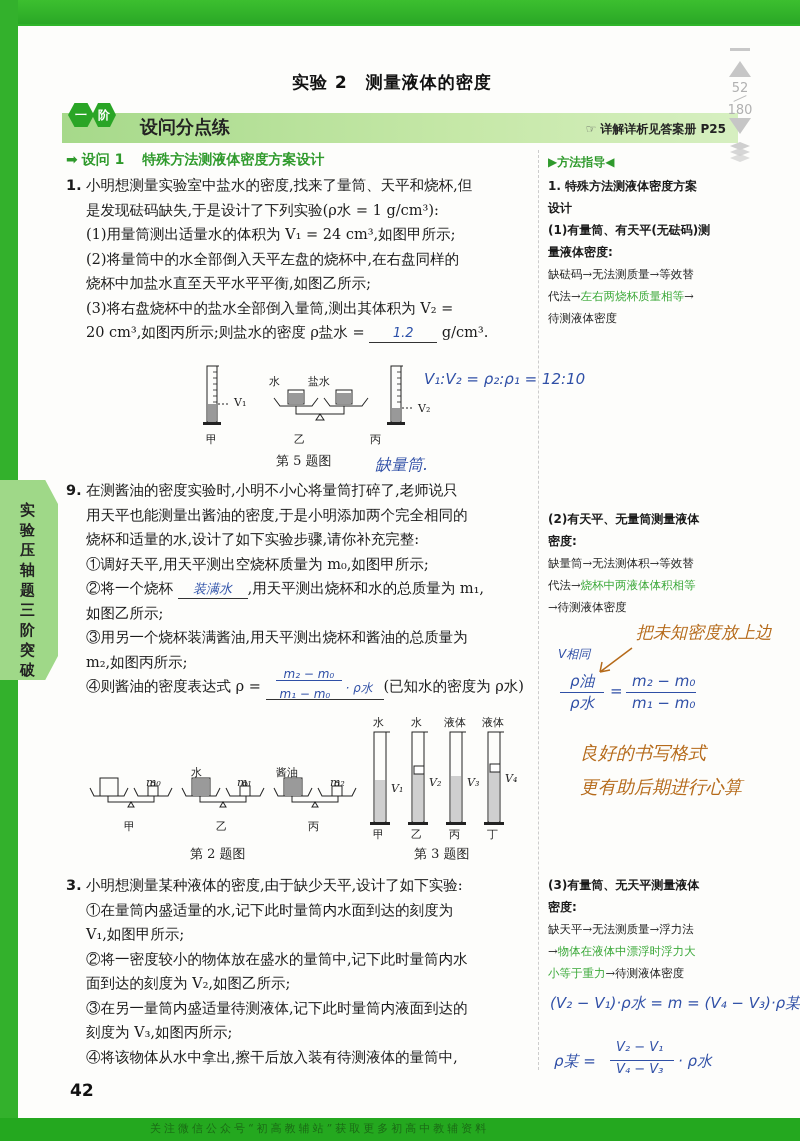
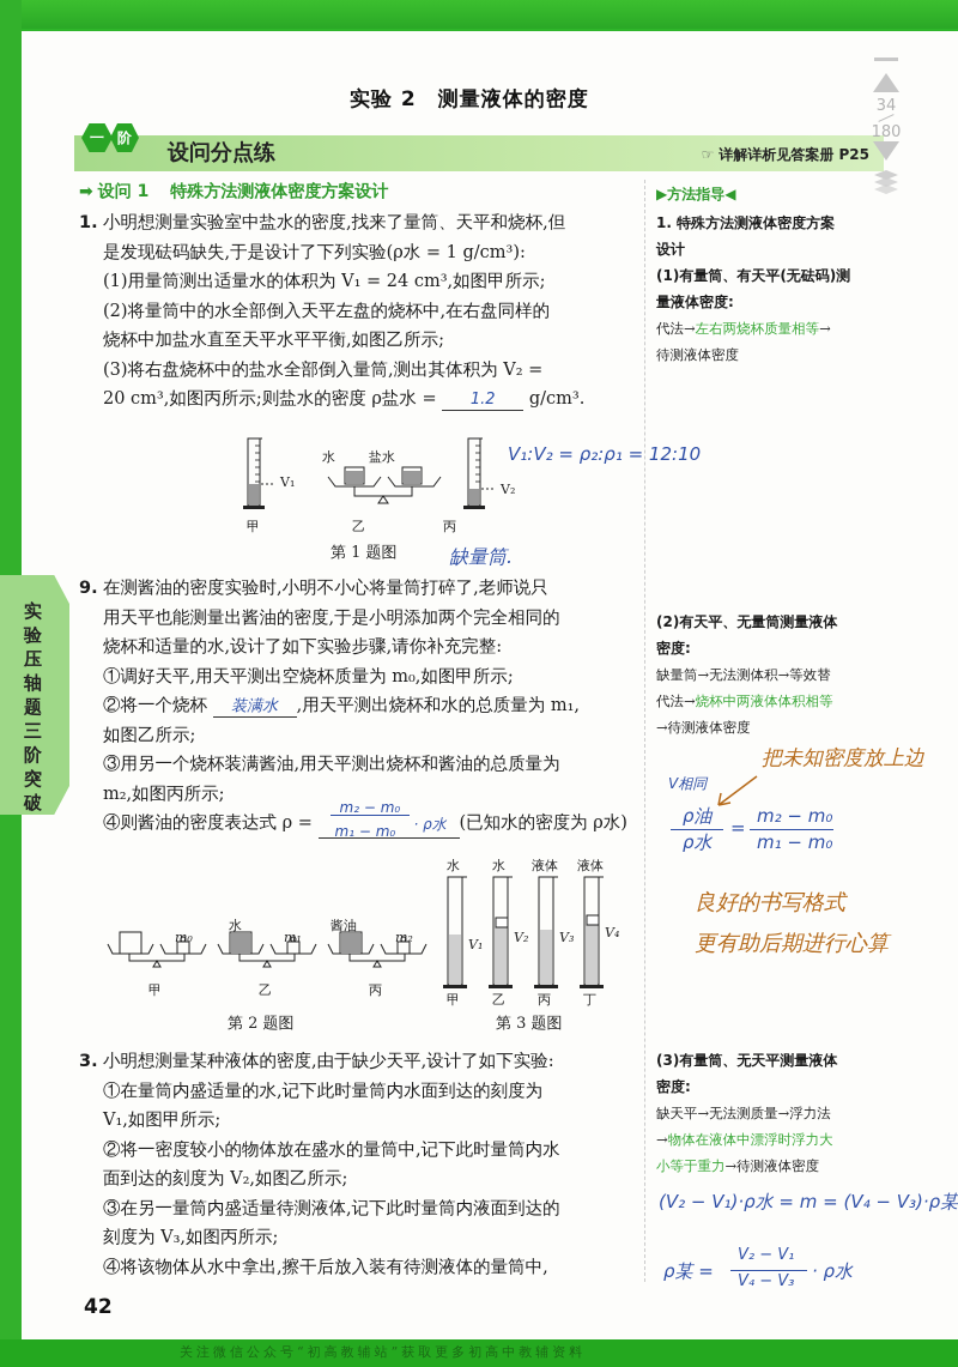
  关注微信公众号“初高教辅站”获取更多初高中教辅资料
  实验压轴题三阶突破
  实验 2 测量液体的密度
  一
  阶
  设问分点练
  ☞ 详解详析见答案册 P25
- 52
+ 34
  180
  ➡ 设问 1 特殊方法测液体密度方案设计
  1. 小明想测量实验室中盐水的密度,找来了量筒、天平和烧杯,但
  是发现砝码缺失,于是设计了下列实验(ρ水 = 1 g/cm³):
  (1)用量筒测出适量水的体积为 V₁ = 24 cm³,如图甲所示;
  (2)将量筒中的水全部倒入天平左盘的烧杯中,在右盘同样的
  烧杯中加盐水直至天平水平平衡,如图乙所示;
  (3)将右盘烧杯中的盐水全部倒入量筒,测出其体积为 V₂ =
  20 cm³,如图丙所示;则盐水的密度 ρ盐水 = 1.2 g/cm³.
  V₁
  V₂
  水
  盐水
  甲
  乙
  丙
- 第 5 题图
+ 第 1 题图
  V₁:V₂ = ρ₂:ρ₁ = 12:10
  缺量筒.
  9. 在测酱油的密度实验时,小明不小心将量筒打碎了,老师说只
  用天平也能测量出酱油的密度,于是小明添加两个完全相同的
  烧杯和适量的水,设计了如下实验步骤,请你补充完整:
  ①调好天平,用天平测出空烧杯质量为 m₀,如图甲所示;
  ②将一个烧杯 装满水 ,用天平测出烧杯和水的总质量为 m₁,
  如图乙所示;
  ③用另一个烧杯装满酱油,用天平测出烧杯和酱油的总质量为
  m₂,如图丙所示;
  ④则酱油的密度表达式 ρ =
  m₂ − m₀
  m₁ − m₀
  · ρ水
  (已知水的密度为 ρ水)
  水
  酱油
  m₀
  m₁
  m₂
  甲
  乙
  丙
  第 2 题图
  水
  水
  液体
  液体
  V₁
  V₂
  V₃
  V₄
  甲
  乙
  丙
  丁
  第 3 题图
  3. 小明想测量某种液体的密度,由于缺少天平,设计了如下实验:
  ①在量筒内盛适量的水,记下此时量筒内水面到达的刻度为
  V₁,如图甲所示;
  ②将一密度较小的物体放在盛水的量筒中,记下此时量筒内水
  面到达的刻度为 V₂,如图乙所示;
  ③在另一量筒内盛适量待测液体,记下此时量筒内液面到达的
  刻度为 V₃,如图丙所示;
  ④将该物体从水中拿出,擦干后放入装有待测液体的量筒中,
  42
  ▶方法指导◀
  1. 特殊方法测液体密度方案
  设计
  (1)有量筒、有天平(无砝码)测
  量液体密度:
- 缺砝码→无法测质量→等效替
  代法→左右两烧杯质量相等→
  待测液体密度
  (2)有天平、无量筒测量液体
  密度:
  缺量筒→无法测体积→等效替
  代法→烧杯中两液体体积相等
  →待测液体密度
  把未知密度放上边
  V相同
  ρ油
  ρ水
  =
  m₂ − m₀
  m₁ − m₀
  良好的书写格式
  更有助后期进行心算
  (3)有量筒、无天平测量液体
  密度:
  缺天平→无法测质量→浮力法
  →物体在液体中漂浮时浮力大
  小等于重力→待测液体密度
  (V₂ − V₁)·ρ水 = m = (V₄ − V₃)·ρ某
  ρ某 =
  V₂ − V₁
  V₄ − V₃
  · ρ水
